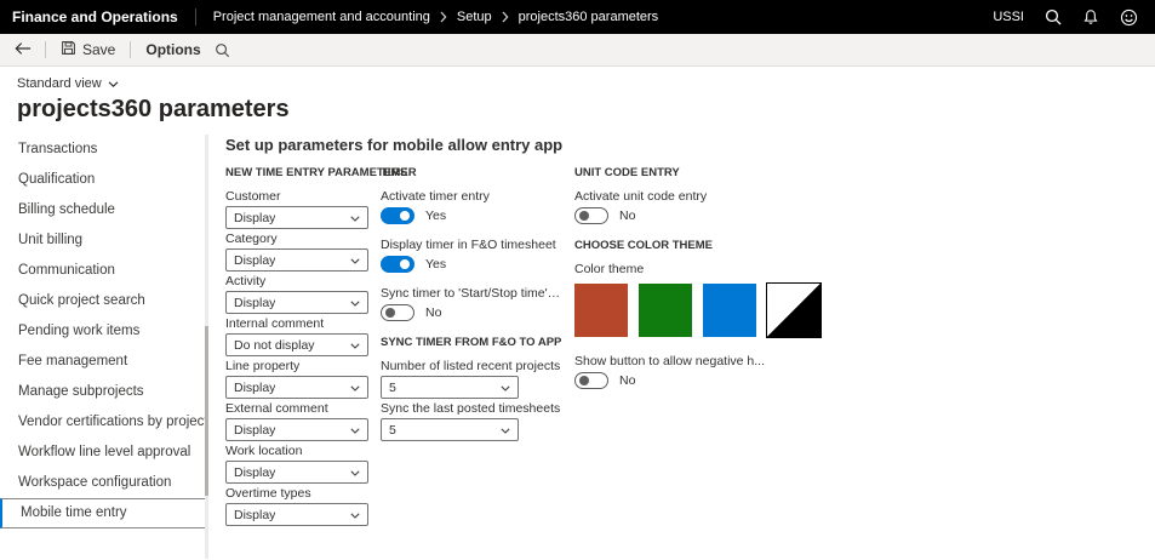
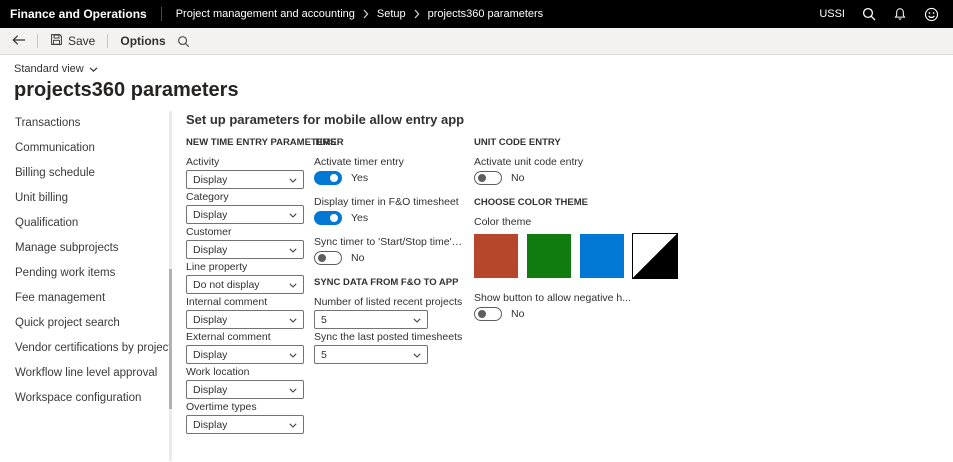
  Finance and Operations
  Project management and accounting
  Setup
  projects360 parameters
  USSI
  Save
  Options
  Standard view
  projects360 parameters
  Transactions
- Qualification
+ Communication
  Billing schedule
  Unit billing
- Communication
+ Qualification
- Quick project search
+ Manage subprojects
  Pending work items
  Fee management
- Manage subprojects
+ Quick project search
  Vendor certifications by projec
  Workflow line level approval
  Workspace configuration
- Mobile time entry
  Set up parameters for mobile allow entry app
  NEW TIME ENTRY PARAME
- Customer
+ Activity
  Display
  Category
  Display
- Activity
+ Customer
  Display
- Internal comment
+ Line property
  Do not display
- Line property
+ Internal comment
  Display
  External comment
  Display
  Work location
  Display
  Overtime types
  Display
  TIMER
  Activate timer entry
  Yes
  Display timer in F&O timesheet
  Yes
  Sync timer to 'Start/Stop time' ta
  No
- SYNC TIMER FROM F&O TO APP
+ SYNC DATA FROM F&O TO APP
  Number of listed recent projects
  5
  Sync the last posted timesheets
  5
  UNIT CODE ENTRY
  Activate unit code entry
  No
  CHOOSE COLOR THEME
  Color theme
  Show button to allow negative h...
  No
